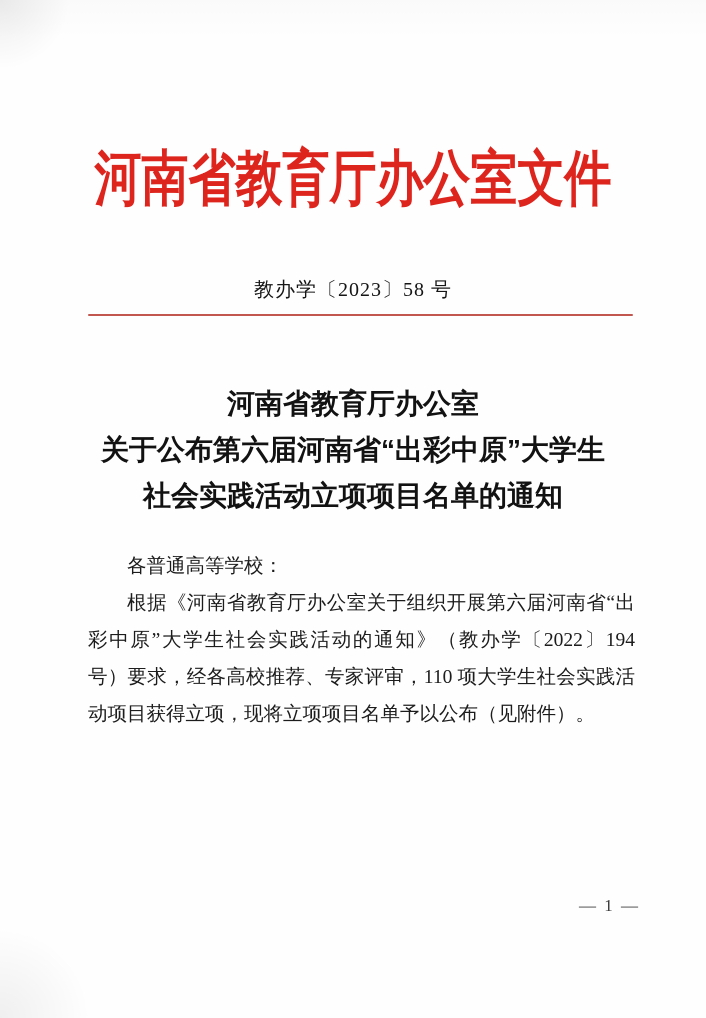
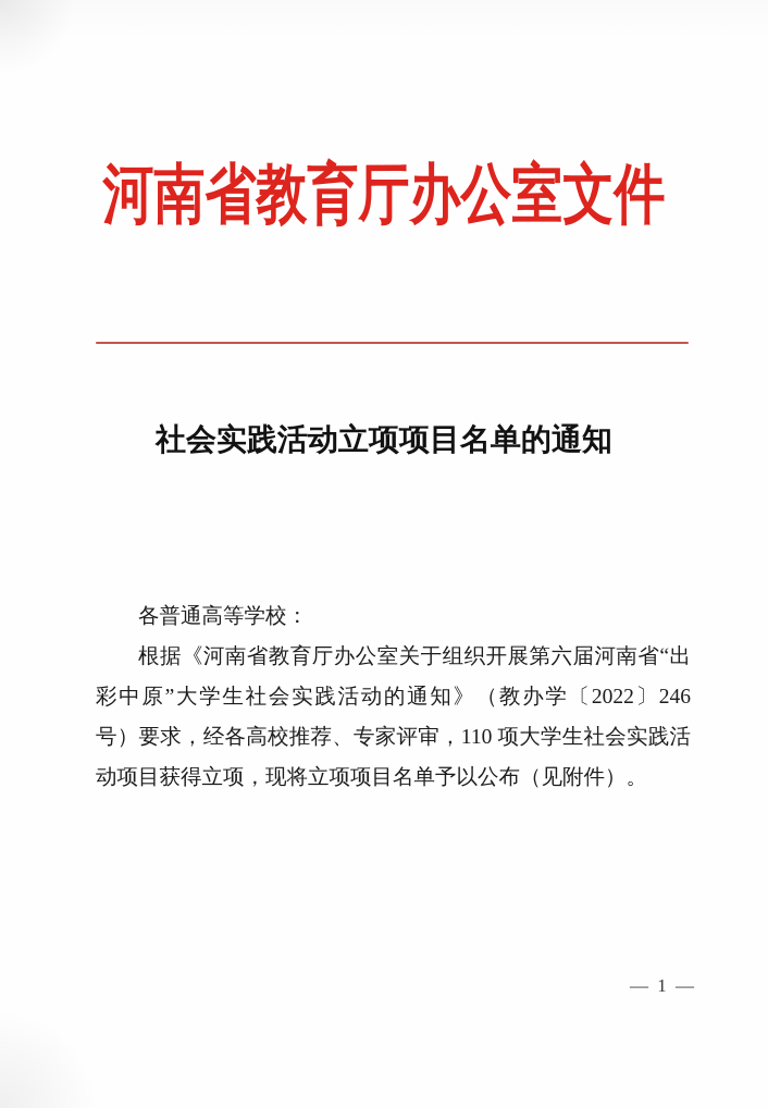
  河南省教育厅办公室文件
- 教办学〔2023〕58 号
- 河南省教育厅办公室
- 关于公布第六届河南省“出彩中原”大学生
  社会实践活动立项项目名单的通知
  各普通高等学校：
- 根据《河南省教育厅办公室关于组织开展第六届河南省“出彩中原”大学生社会实践活动的通知》（教办学〔2022〕194 号）要求，经各高校推荐、专家评审，110 项大学生社会实践活动项目获得立项，现将立项项目名单予以公布（见附件）。
+ 根据《河南省教育厅办公室关于组织开展第六届河南省“出彩中原”大学生社会实践活动的通知》（教办学〔2022〕246 号）要求，经各高校推荐、专家评审，110 项大学生社会实践活动项目获得立项，现将立项项目名单予以公布（见附件）。
  — 1 —
